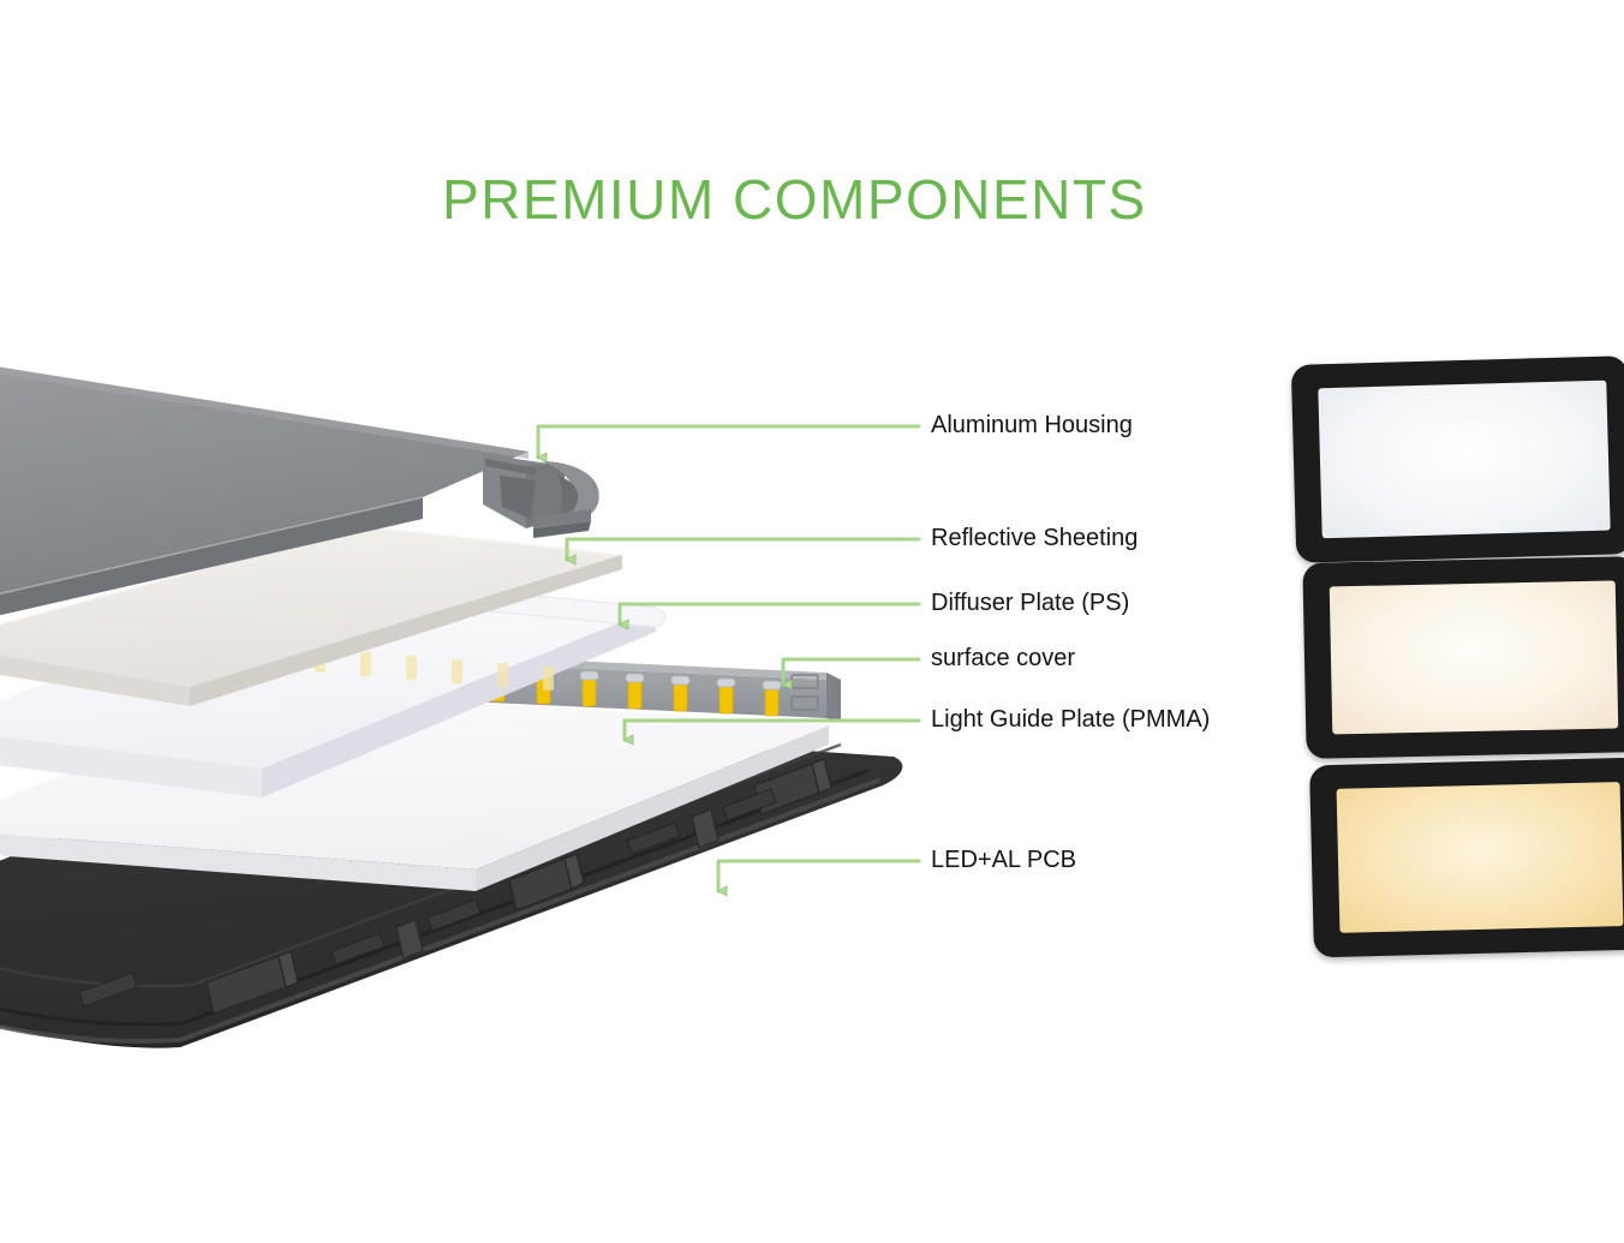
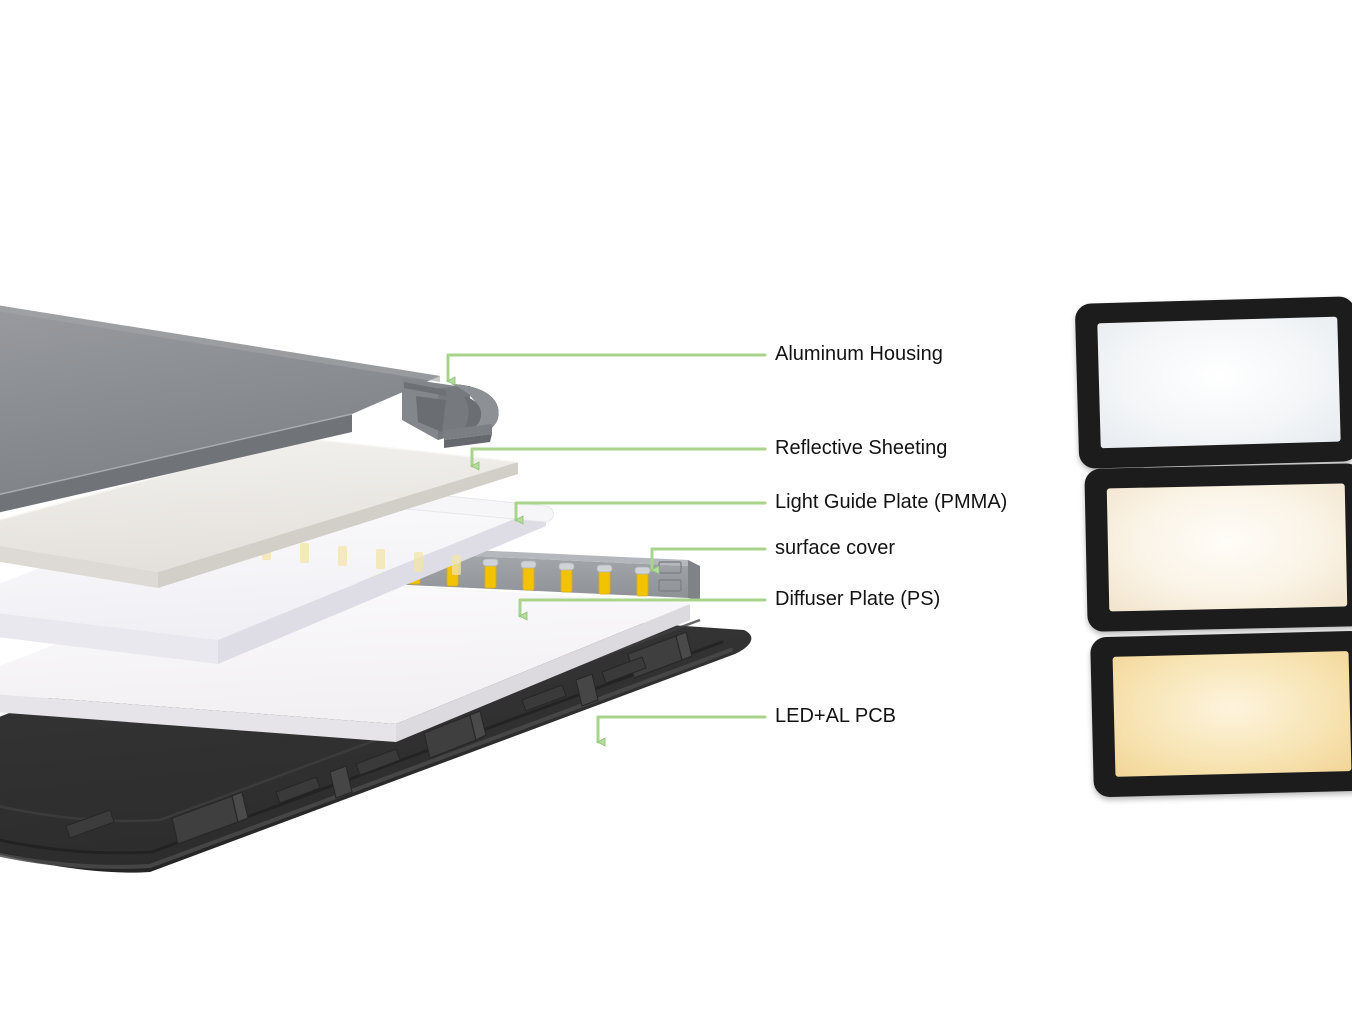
- PREMIUM COMPONENTS
  Aluminum Housing
  Reflective Sheeting
- Diffuser Plate (PS)
+ Light Guide Plate (PMMA)
  surface cover
- Light Guide Plate (PMMA)
+ Diffuser Plate (PS)
  LED+AL PCB
